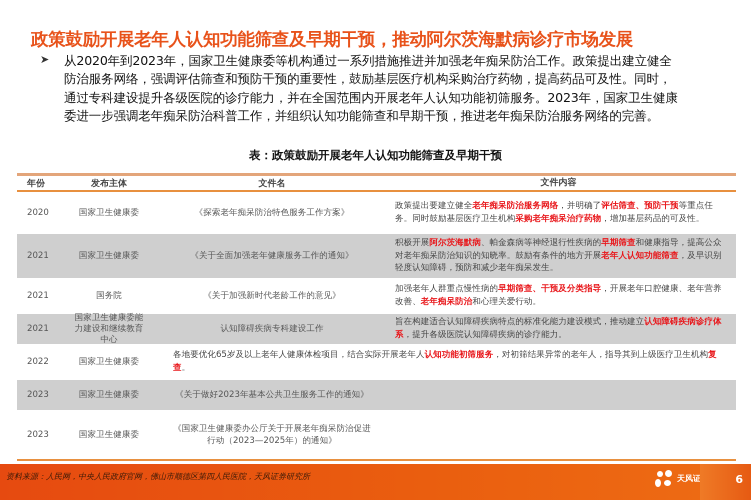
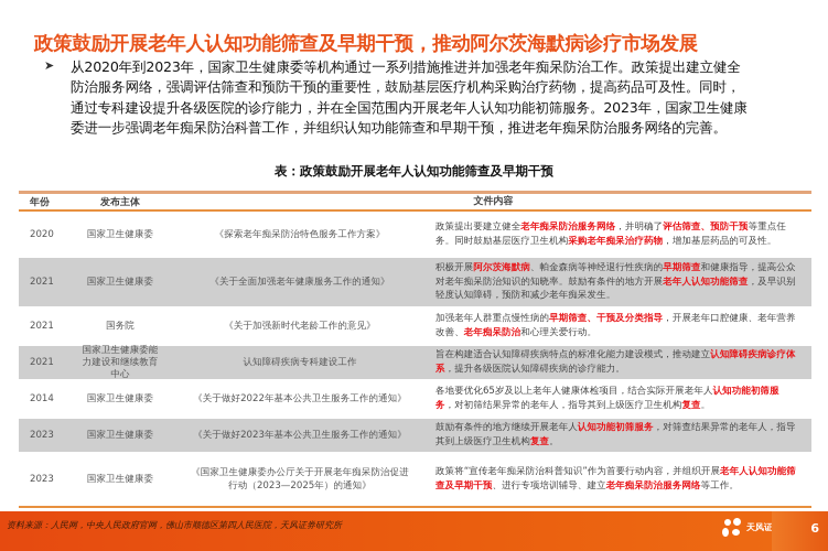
  政策鼓励开展老年人认知功能筛查及早期干预，推动阿尔茨海默病诊疗市场发展
  ➤
  从2020年到2023年，国家卫生健康委等机构通过一系列措施推进并加强老年痴呆防治工作。政策提出建立健全防治服务网络，强调评估筛查和预防干预的重要性，鼓励基层医疗机构采购治疗药物，提高药品可及性。同时，通过专科建设提升各级医院的诊疗能力，并在全国范围内开展老年人认知功能初筛服务。2023年，国家卫生健康委进一步强调老年痴呆防治科普工作，并组织认知功能筛查和早期干预，推进老年痴呆防治服务网络的完善。
  表：政策鼓励开展老年人认知功能筛查及早期干预
  年份
  发布主体
- 文件名
  文件内容
  2020
  国家卫生健康委
  《探索老年痴呆防治特色服务工作方案》
  政策提出要建立健全老年痴呆防治服务网络，并明确了评估筛查、预防干预等重点任务。同时鼓励基层医疗卫生机构采购老年痴呆治疗药物，增加基层药品的可及性。
  2021
  国家卫生健康委
  《关于全面加强老年健康服务工作的通知》
  积极开展阿尔茨海默病、帕金森病等神经退行性疾病的早期筛查和健康指导，提高公众对老年痴呆防治知识的知晓率。鼓励有条件的地方开展老年人认知功能筛查，及早识别轻度认知障碍，预防和减少老年痴呆发生。
  2021
  国务院
  《关于加强新时代老龄工作的意见》
  加强老年人群重点慢性病的早期筛查、干预及分类指导，开展老年口腔健康、老年营养改善、老年痴呆防治和心理关爱行动。
  2021
  国家卫生健康委能力建设和继续教育中心
  认知障碍疾病专科建设工作
  旨在构建适合认知障碍疾病特点的标准化能力建设模式，推动建立认知障碍疾病诊疗体系，提升各级医院认知障碍疾病的诊疗能力。
- 2022
+ 2014
  国家卫生健康委
+ 《关于做好2022年基本公共卫生服务工作的通知》
  各地要优化65岁及以上老年人健康体检项目，结合实际开展老年人认知功能初筛服务，对初筛结果异常的老年人，指导其到上级医疗卫生机构复查。
  2023
  国家卫生健康委
  《关于做好2023年基本公共卫生服务工作的通知》
+ 鼓励有条件的地方继续开展老年人认知功能初筛服务，对筛查结果异常的老年人，指导其到上级医疗卫生机构复查。
  2023
  国家卫生健康委
  《国家卫生健康委办公厅关于开展老年痴呆防治促进行动（2023—2025年）的通知》
+ 政策将“宣传老年痴呆防治科普知识”作为首要行动内容，并组织开展老年人认知功能筛查及早期干预、进行专项培训辅导、建立老年痴呆防治服务网络等工作。
  资料来源：人民网，中央人民政府官网，佛山市顺德区第四人民医院，天风证券研究所
  天风证
  6
